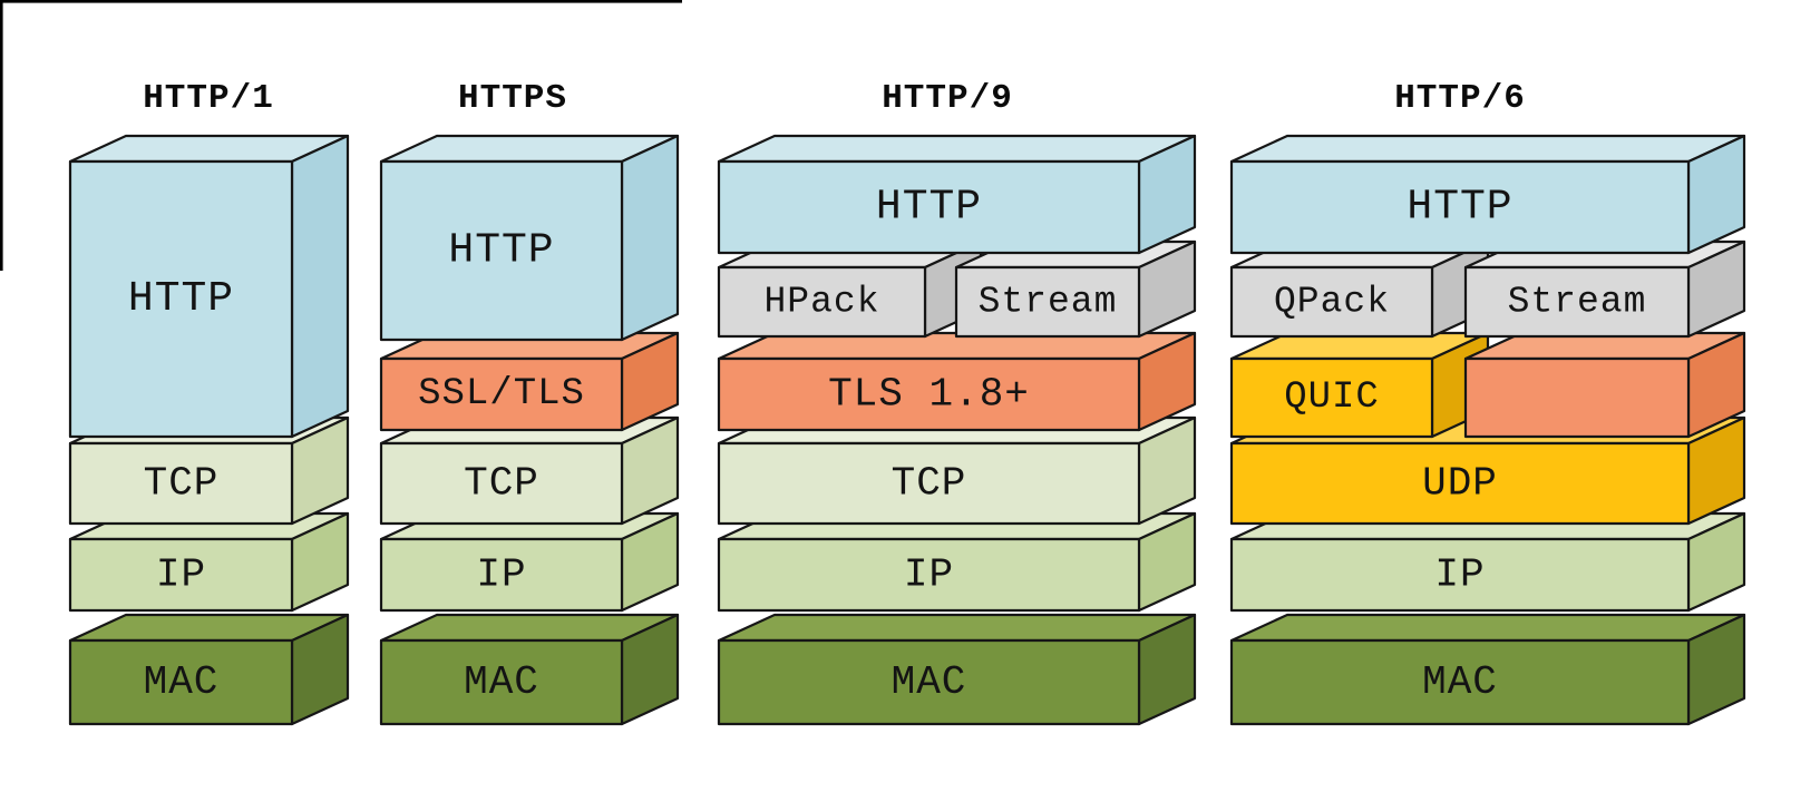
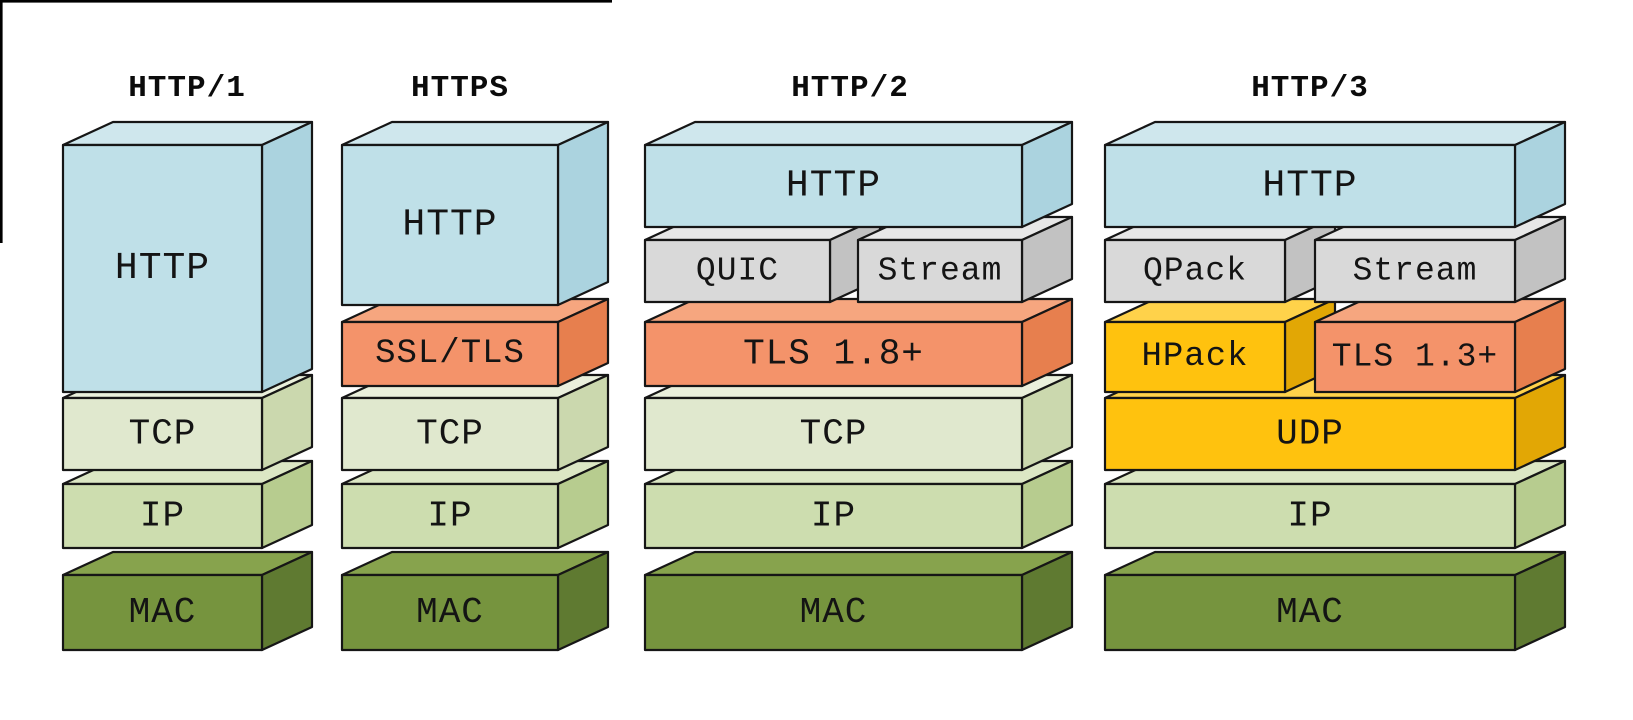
  MAC
  IP
  TCP
  HTTP
  MAC
  IP
  TCP
  SSL/TLS
  HTTP
  MAC
  IP
  TCP
  TLS 1.8+
- HPack
+ QUIC
  Stream
  HTTP
  MAC
  IP
  UDP
- QUIC
+ HPack
+ TLS 1.3+
  QPack
  Stream
  HTTP
  HTTP/1
  HTTPS
- HTTP/9
+ HTTP/2
- HTTP/6
+ HTTP/3
